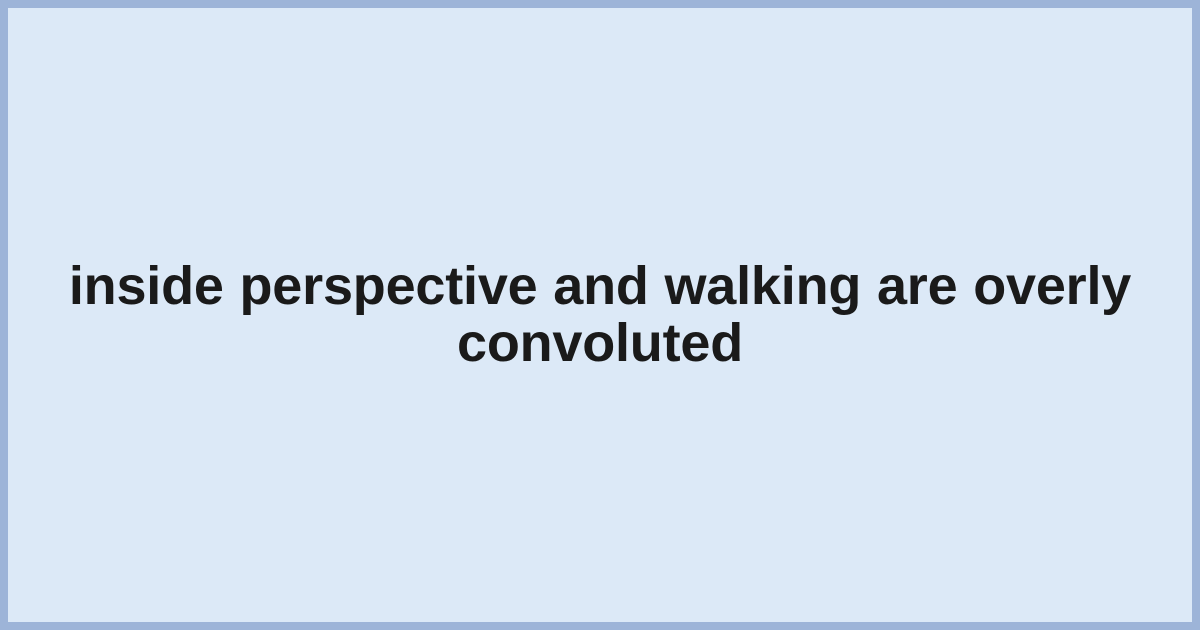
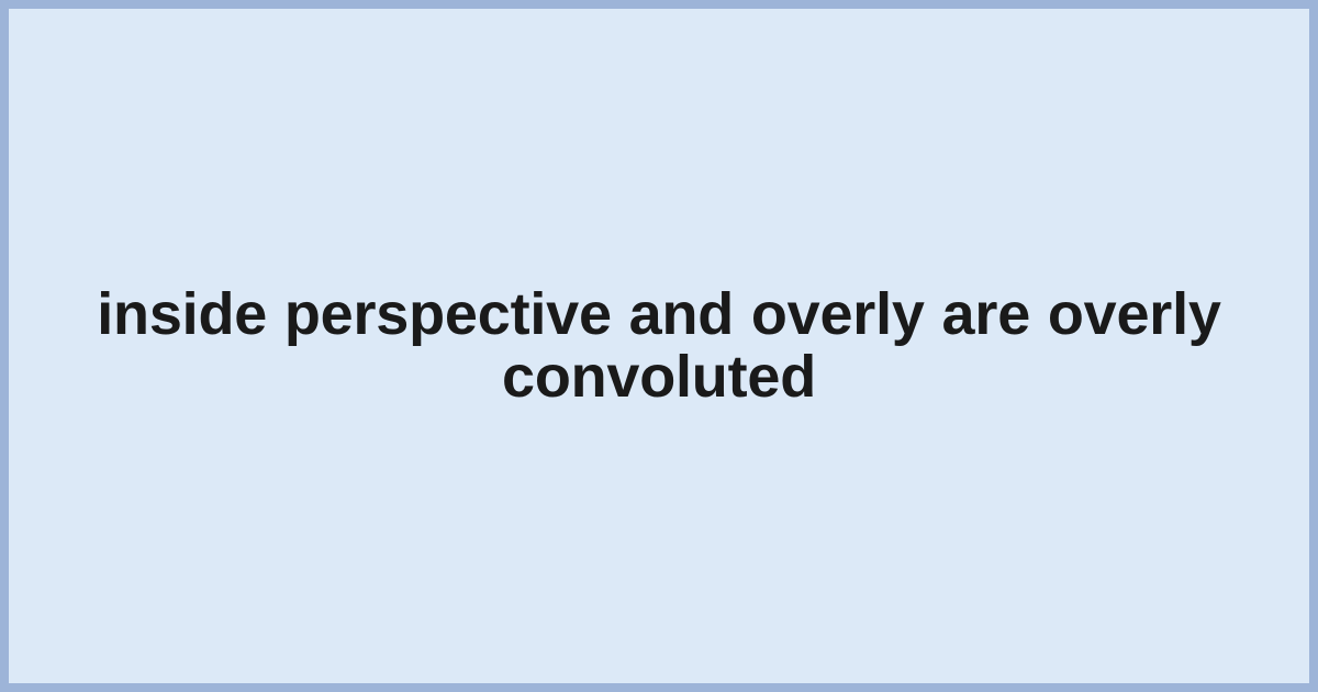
- inside perspective and walking are overly convoluted
+ inside perspective and overly are overly convoluted
